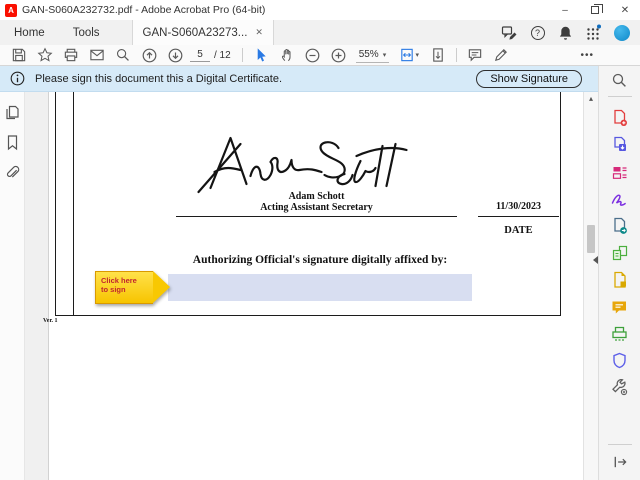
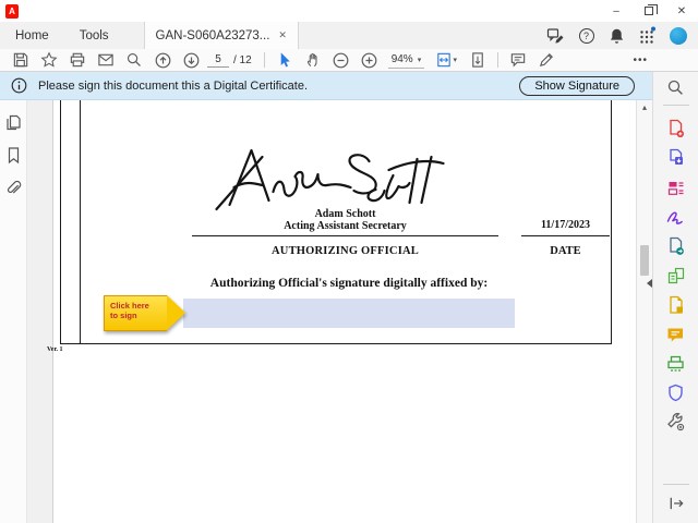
  A
- GAN-S060A232732.pdf - Adobe Acrobat Pro (64-bit)
  –
  ✕
  Home
  Tools
  GAN-S060A23273...
  ✕
  ?
  5
  / 12
- 55%
+ 94%
  •••
  Please sign this document this a Digital Certificate.
  Show Signature
  Adam Schott
  Acting Assistant Secretary
+ AUTHORIZING OFFICIAL
- 11/30/2023
+ 11/17/2023
  DATE
  Authorizing Official's signature digitally affixed by:
  Click here
  to sign
  ▴
